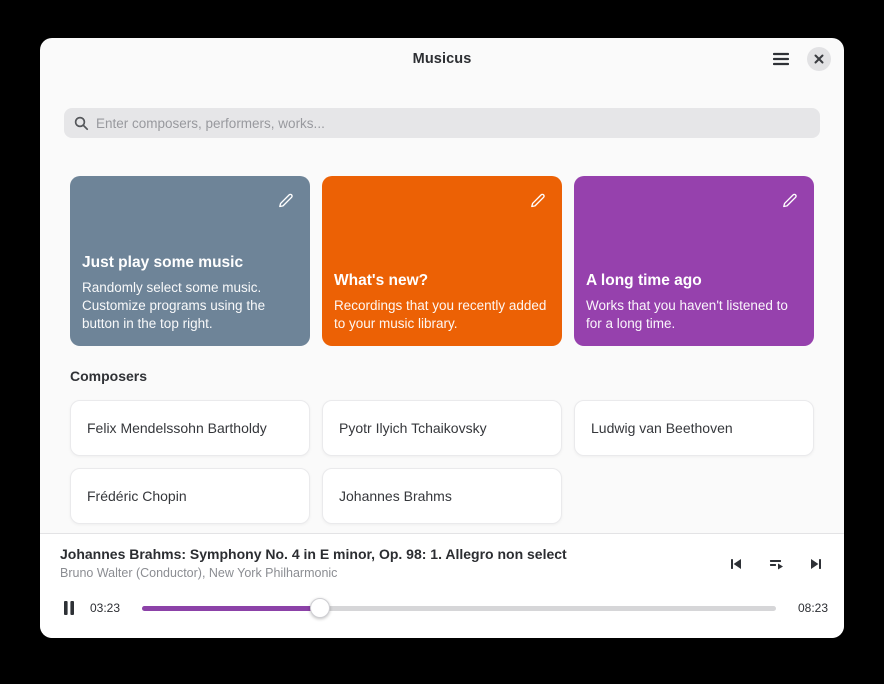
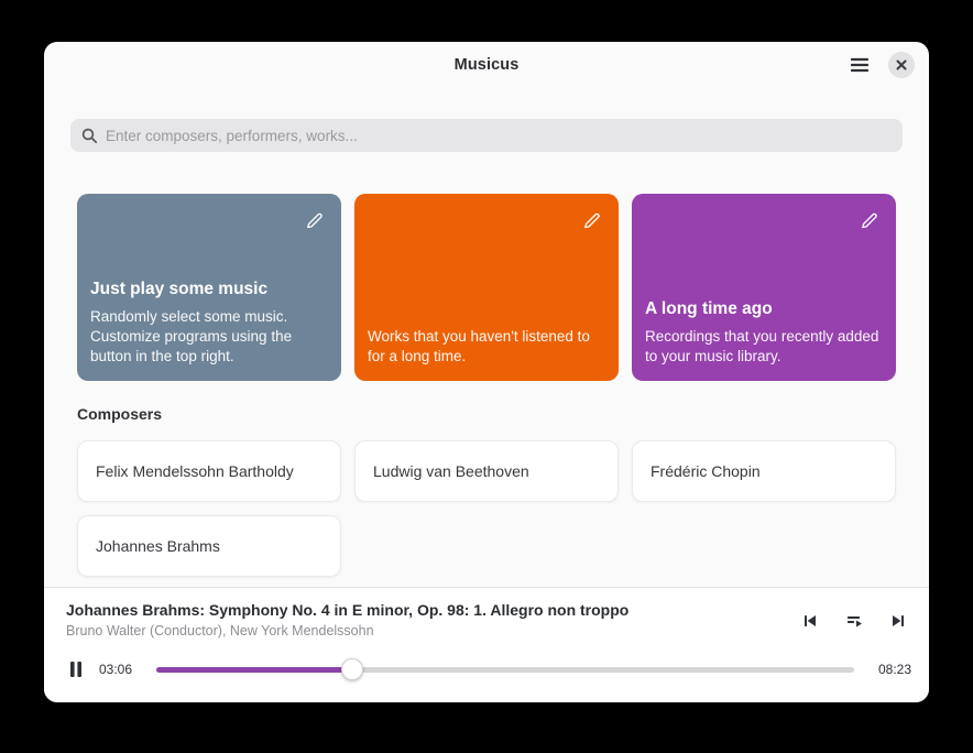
  Musicus
  Enter composers, performers, works...
  Just play some music
  Randomly select some music. Customize programs using the button in the top right.
- What's new?
- Recordings that you recently added to your music library.
+ Works that you haven't listened to for a long time.
  A long time ago
- Works that you haven't listened to for a long time.
+ Recordings that you recently added to your music library.
  Composers
  Felix Mendelssohn Bartholdy
- Pyotr Ilyich Tchaikovsky
  Ludwig van Beethoven
  Frédéric Chopin
  Johannes Brahms
- Johannes Brahms: Symphony No. 4 in E minor, Op. 98: 1. Allegro non select
+ Johannes Brahms: Symphony No. 4 in E minor, Op. 98: 1. Allegro non troppo
- Bruno Walter (Conductor), New York Philharmonic
+ Bruno Walter (Conductor), New York Mendelssohn
- 03:23
+ 03:06
  08:23
